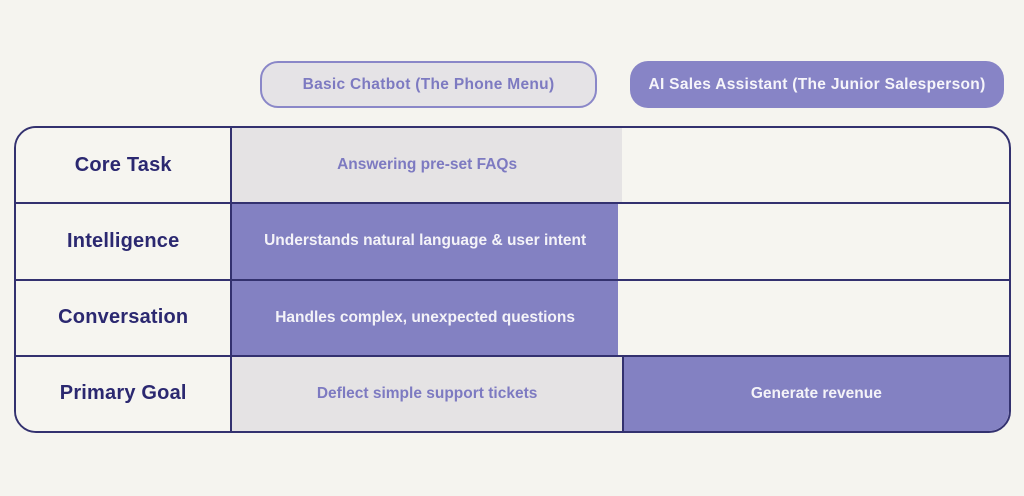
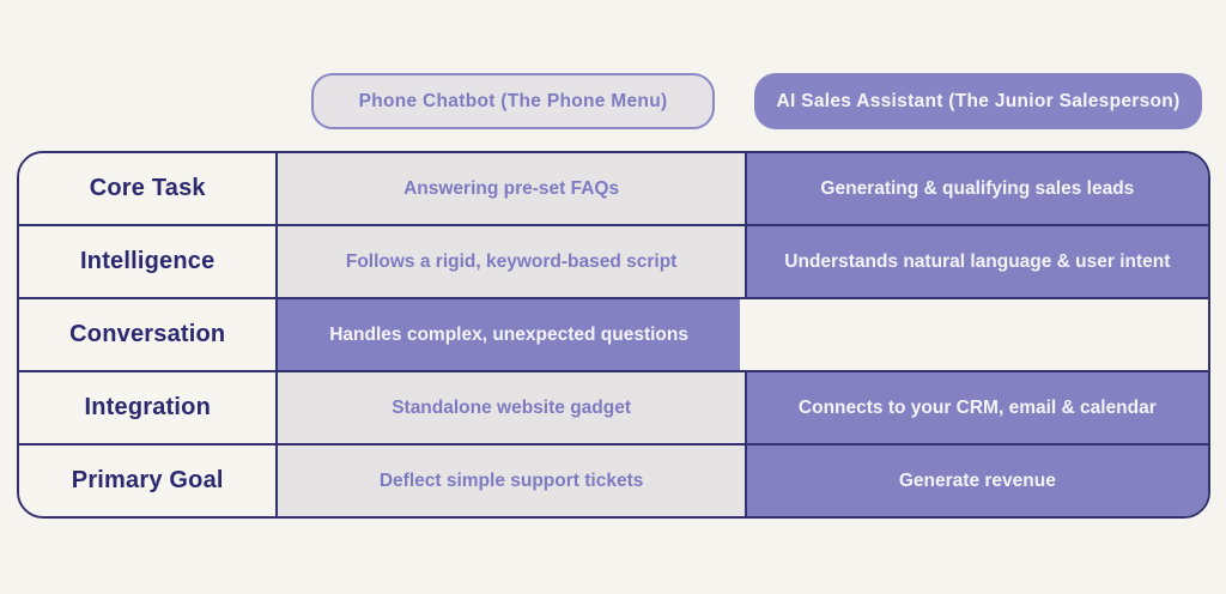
- Basic Chatbot (The Phone Menu)
+ Phone Chatbot (The Phone Menu)
  AI Sales Assistant (The Junior Salesperson)
  Core Task
  Answering pre-set FAQs
+ Generating & qualifying sales leads
  Intelligence
+ Follows a rigid, keyword-based script
  Understands natural language & user intent
  Conversation
  Handles complex, unexpected questions
+ Integration
+ Standalone website gadget
+ Connects to your CRM, email & calendar
  Primary Goal
  Deflect simple support tickets
  Generate revenue
